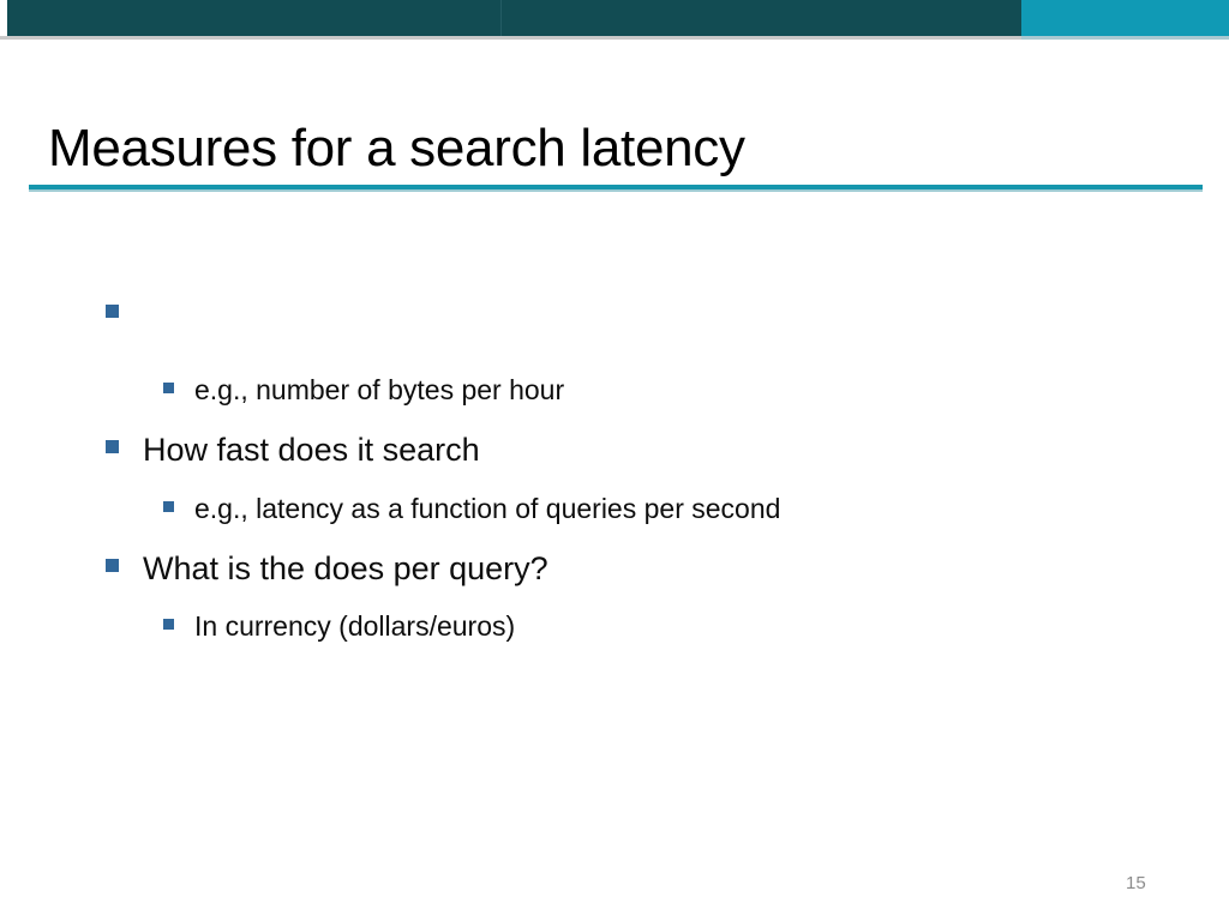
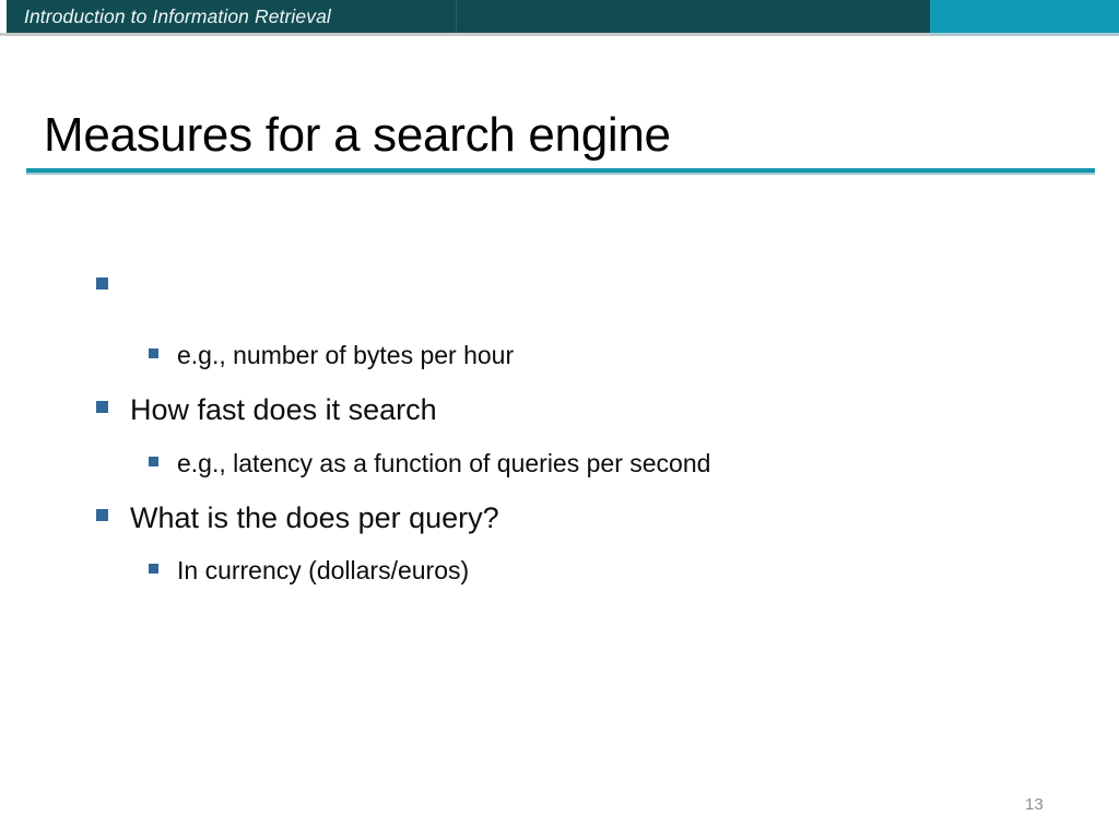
+ Introduction to Information Retrieval
- Measures for a search latency
+ Measures for a search engine
  e.g., number of bytes per hour
  How fast does it search
  e.g., latency as a function of queries per second
  What is the does per query?
  In currency (dollars/euros)
- 15
+ 13
